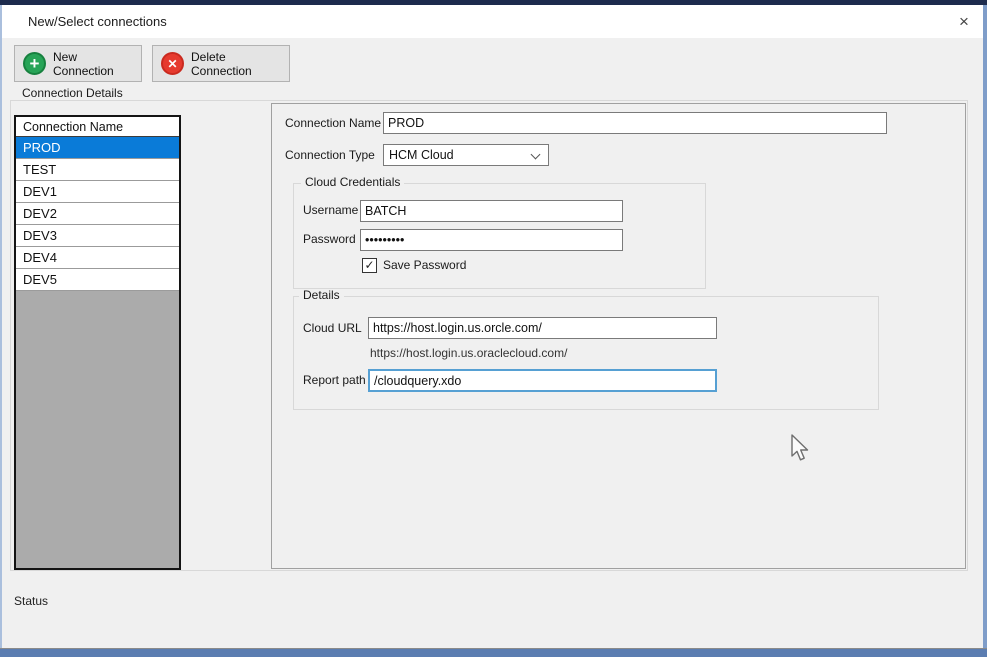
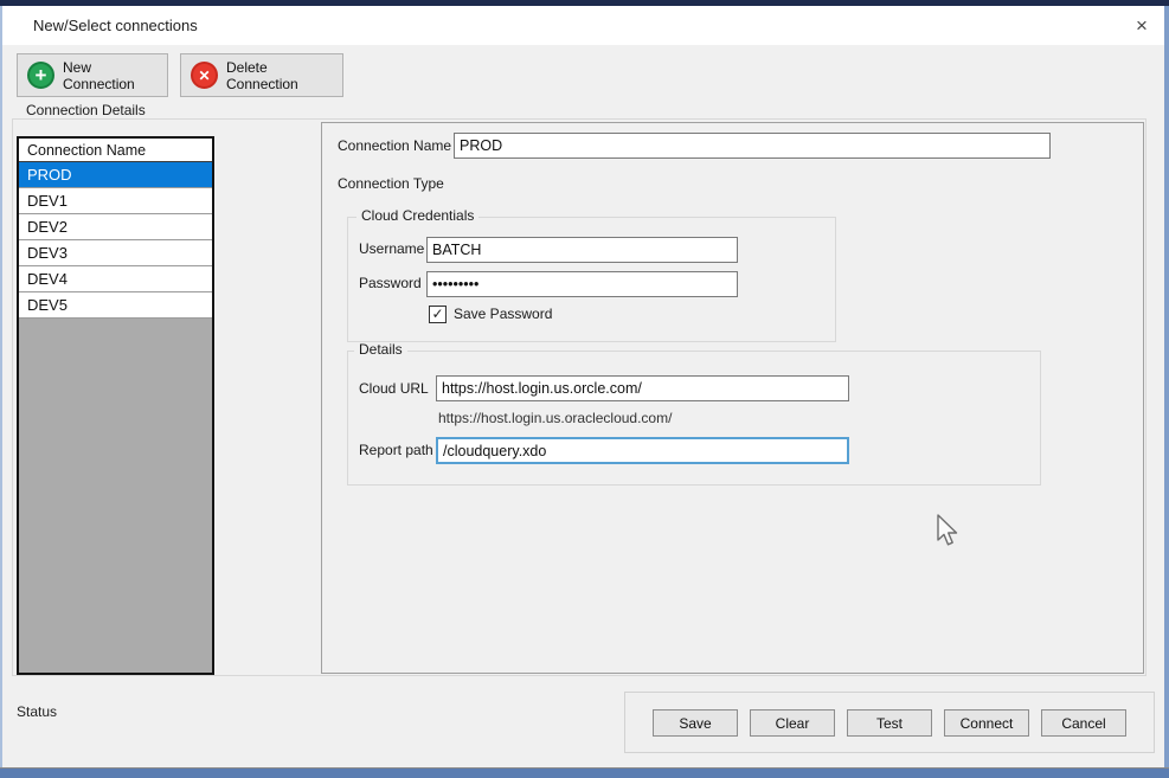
  New/Select connections
  ×
  +
  New Connection
  ✕
  Delete Connection
  Connection Details
  Connection Name
  PROD
- TEST
  DEV1
  DEV2
  DEV3
  DEV4
  DEV5
  Connection Name
  PROD
  Connection Type
- HCM Cloud
  Cloud Credentials
  Username
  BATCH
  Password
  •••••••••
  ✓
  Save Password
  Details
  Cloud URL
  https://host.login.us.orcle.com/
  https://host.login.us.oraclecloud.com/
  Report path
  /cloudquery.xdo
  Status
+ Save
+ Clear
+ Test
+ Connect
+ Cancel
